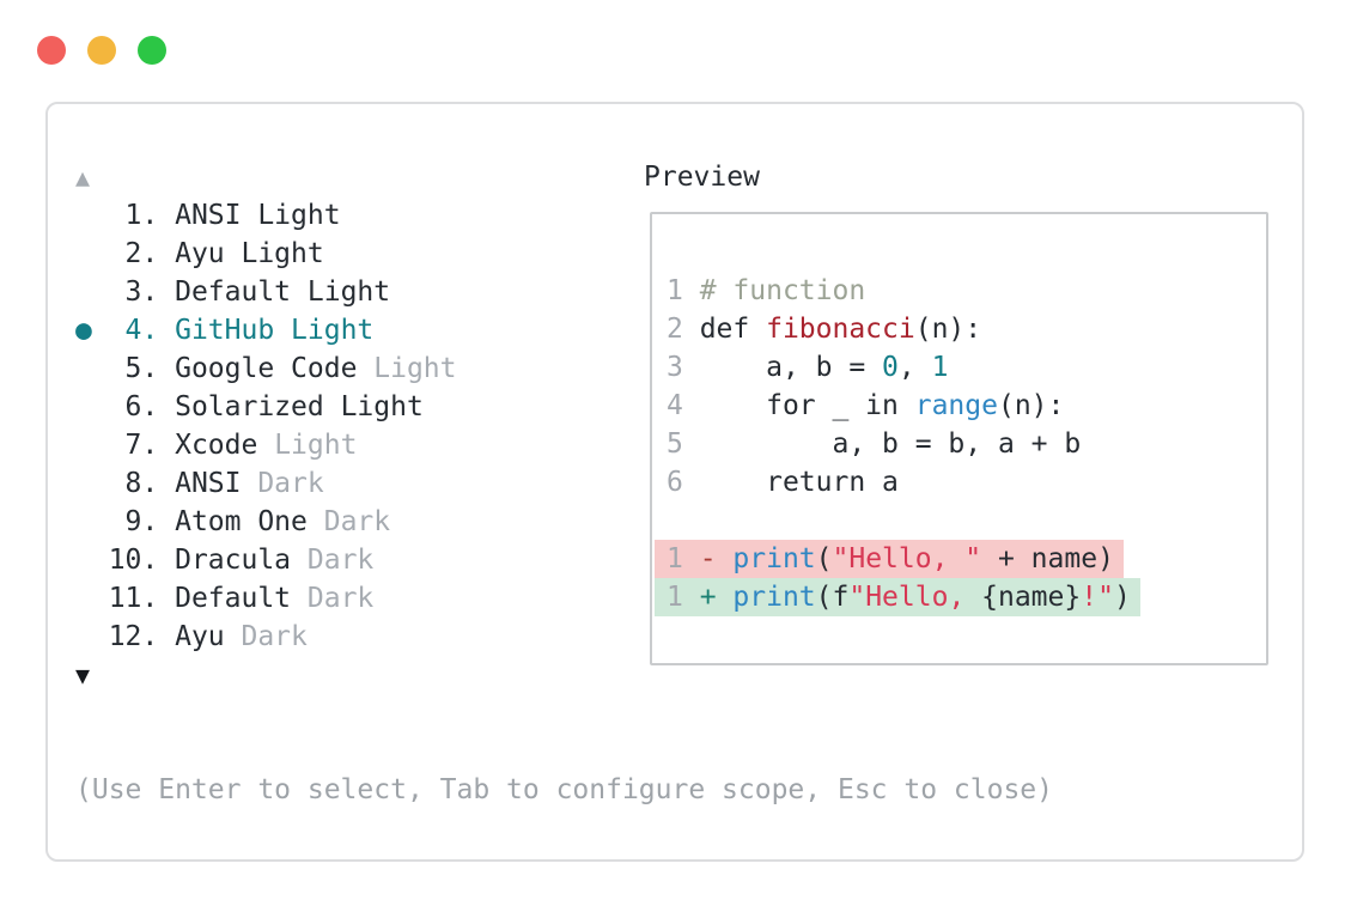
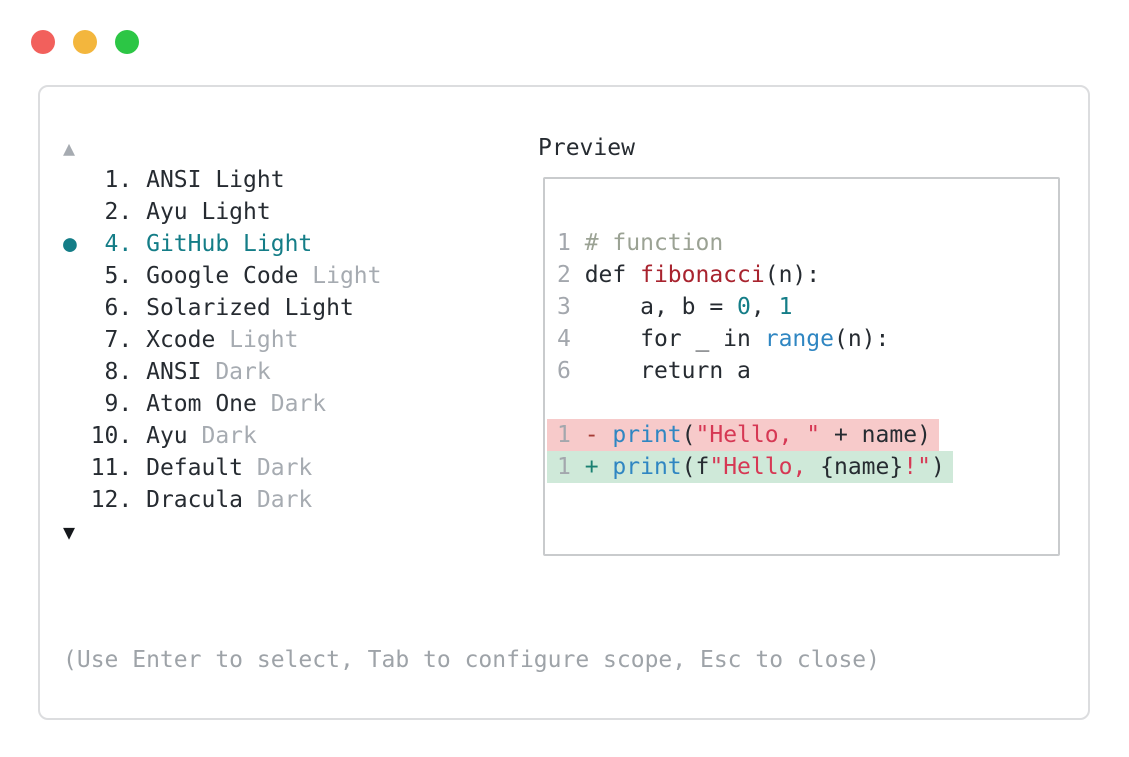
  ▲
  1. ANSI Light
  2. Ayu Light
- 3. Default Light
  ● 4. GitHub Light
  5. Google Code Light
  6. Solarized Light
  7. Xcode Light
  8. ANSI Dark
  9. Atom One Dark
- 10. Dracula Dark
+ 10. Ayu Dark
  11. Default Dark
- 12. Ayu Dark
+ 12. Dracula Dark
  ▼
  Preview
  1 # function
  2 def fibonacci(n):
  3 a, b = 0, 1
  4 for _ in range(n):
- 5 a, b = b, a + b
  6 return a
  1 - print("Hello, " + name)
  1 + print(f"Hello, {name}!")
  (Use Enter to select, Tab to configure scope, Esc to close)
